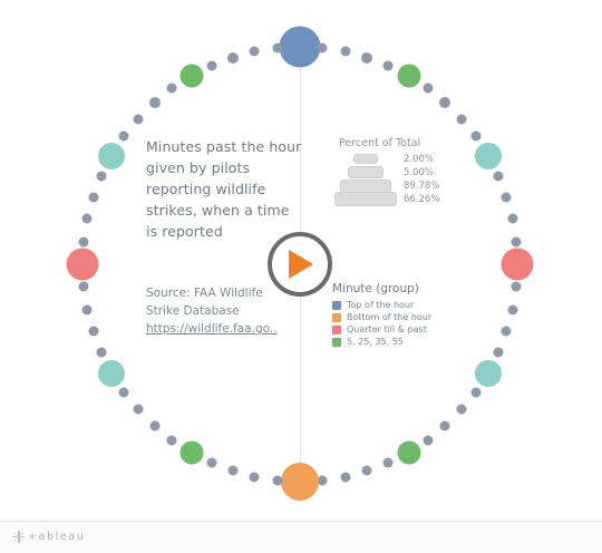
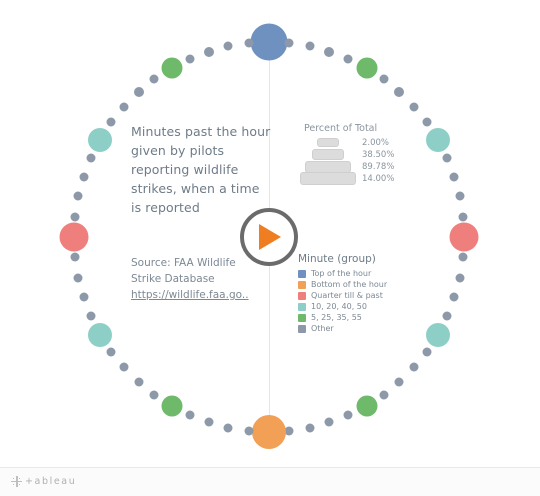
  Minutes past the hour given by pilots reporting wildlife strikes, when a time is reported
  Source: FAA Wildlife
  Strike Database
  https://wildlife.faa.go..
  Percent of Total
  2.00%
- 5.00%
+ 38.50%
  89.78%
- 66.26%
+ 14.00%
  Minute (group)
  Top of the hour
  Bottom of the hour
  Quarter till & past
+ 10, 20, 40, 50
  5, 25, 35, 55
+ Other
  +ableau
